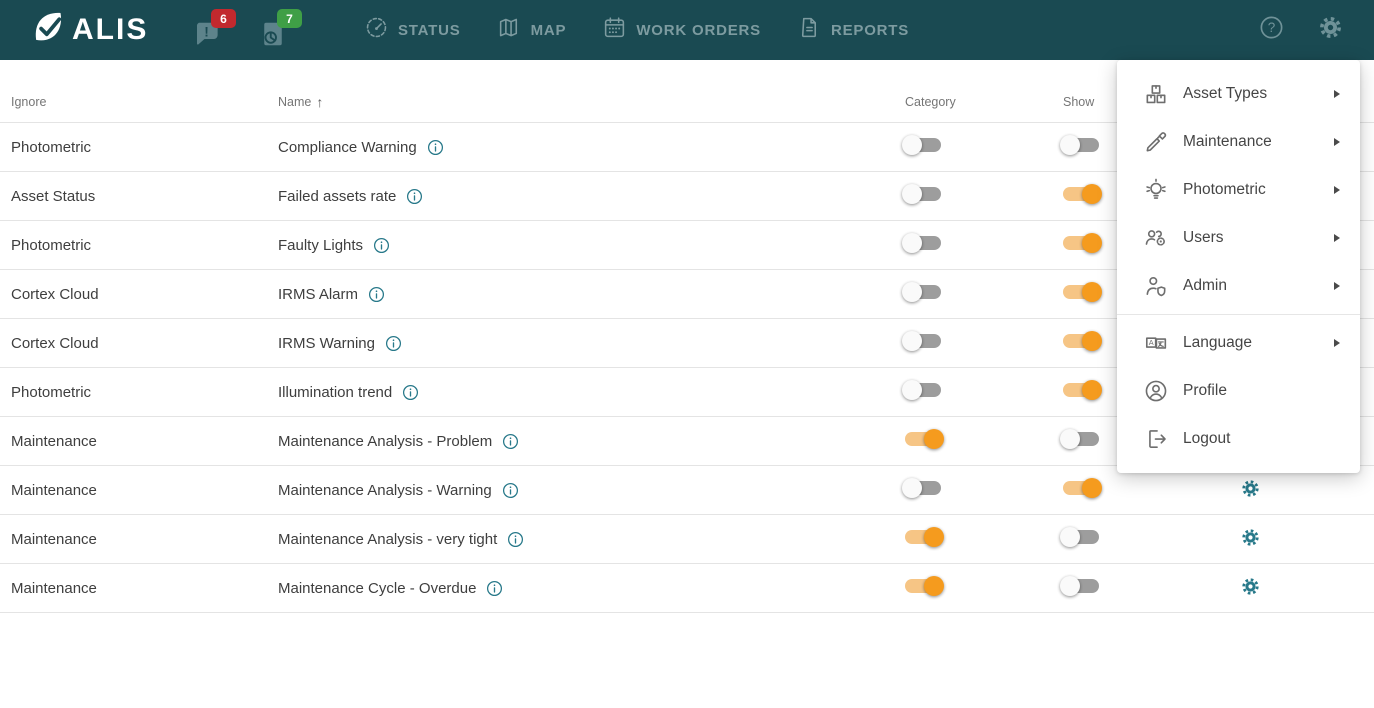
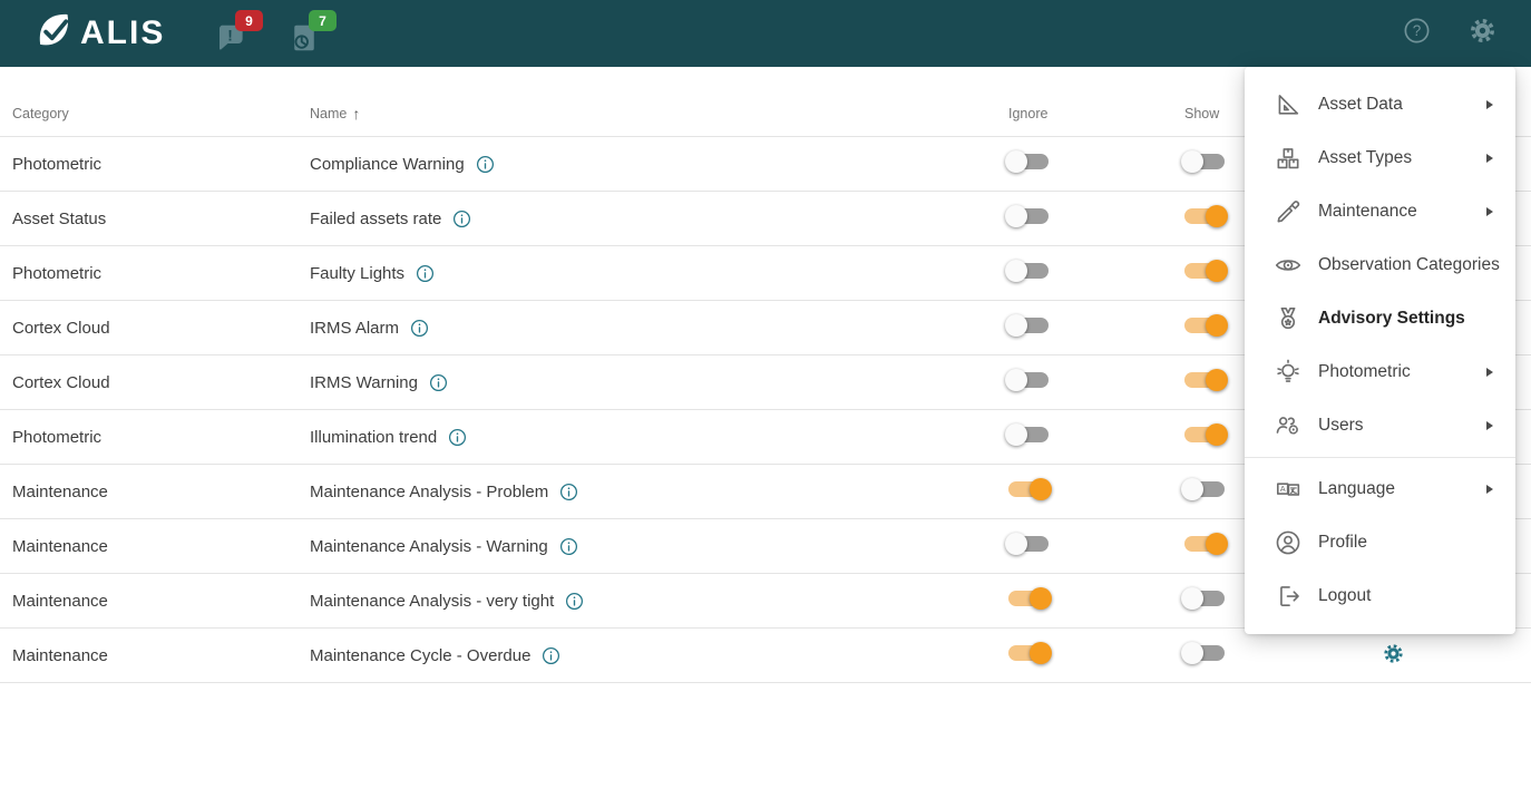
  ALIS
  !
- 6
+ 9
  7
- STATUS
- MAP
- WORK ORDERS
- REPORTS
  ?
- Ignore
+ Category
  Name
  ↑
- Category
+ Ignore
  Show
  Photometric
  Compliance Warning
  Asset Status
  Failed assets rate
  Photometric
  Faulty Lights
  Cortex Cloud
  IRMS Alarm
  Cortex Cloud
  IRMS Warning
  Photometric
  Illumination trend
  Maintenance
  Maintenance Analysis - Problem
  Maintenance
  Maintenance Analysis - Warning
  Maintenance
  Maintenance Analysis - very tight
  Maintenance
  Maintenance Cycle - Overdue
+ Asset Data
  Asset Types
  Maintenance
+ Observation Categories
+ Advisory Settings
  Photometric
  Users
- Admin
  A
  Language
  Profile
  Logout
